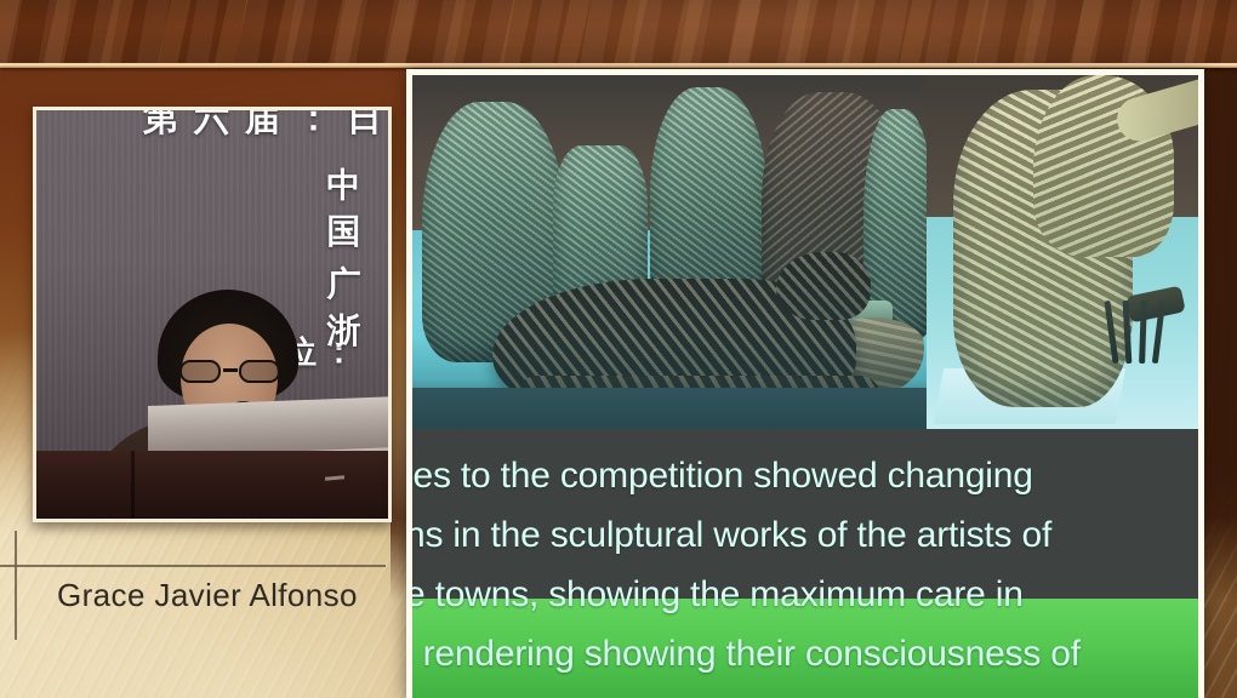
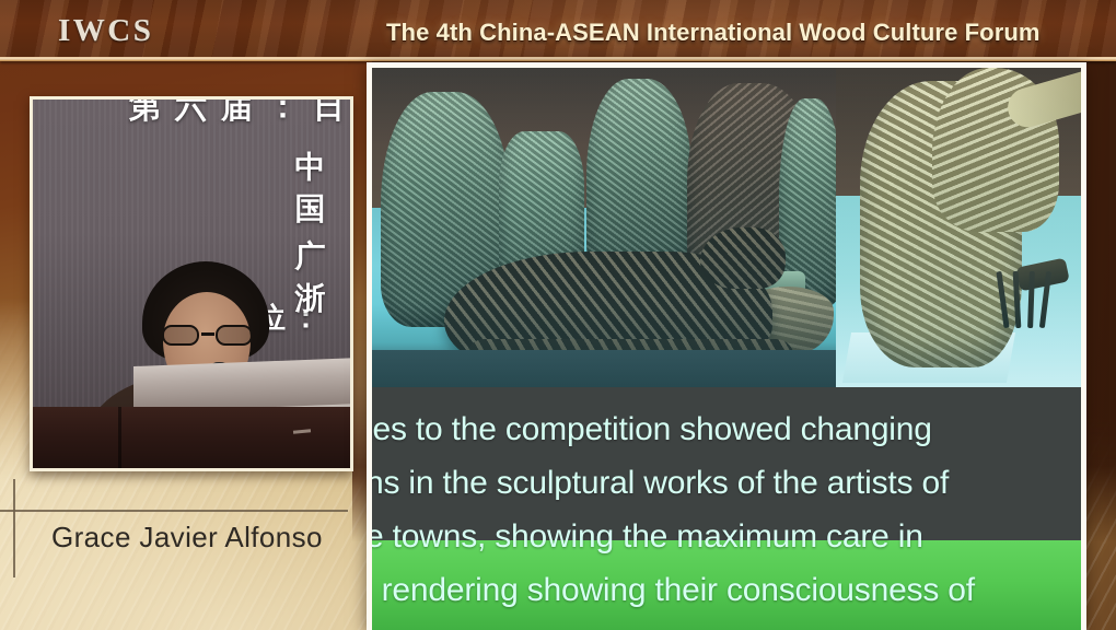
+ IWCS
+ The 4th China-ASEAN International Wood Culture Forum
  Grace Javier Alfonso
